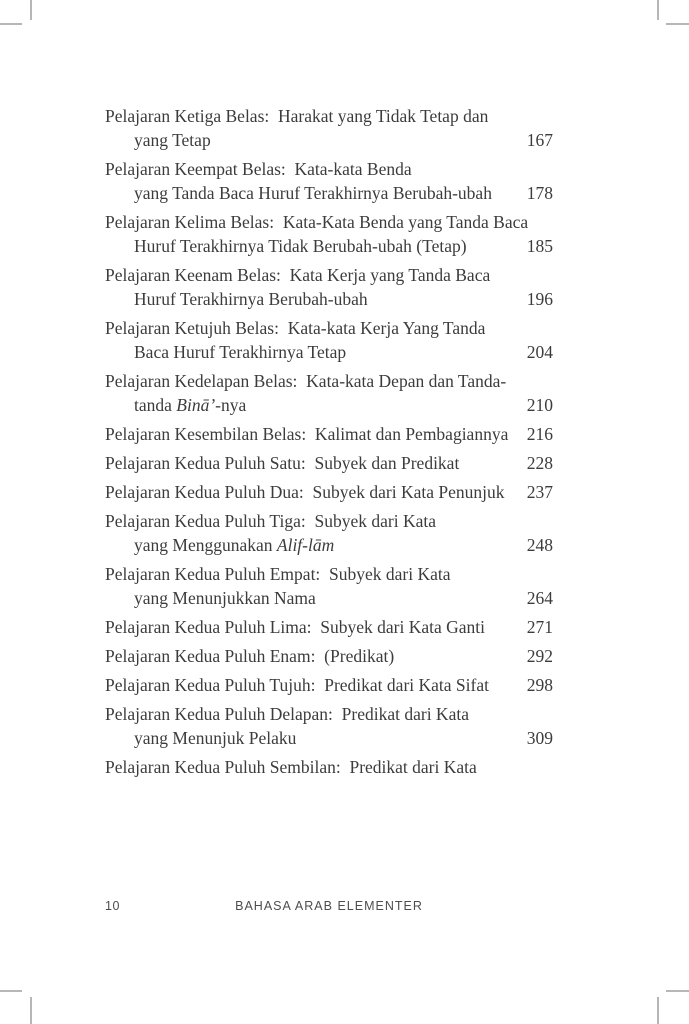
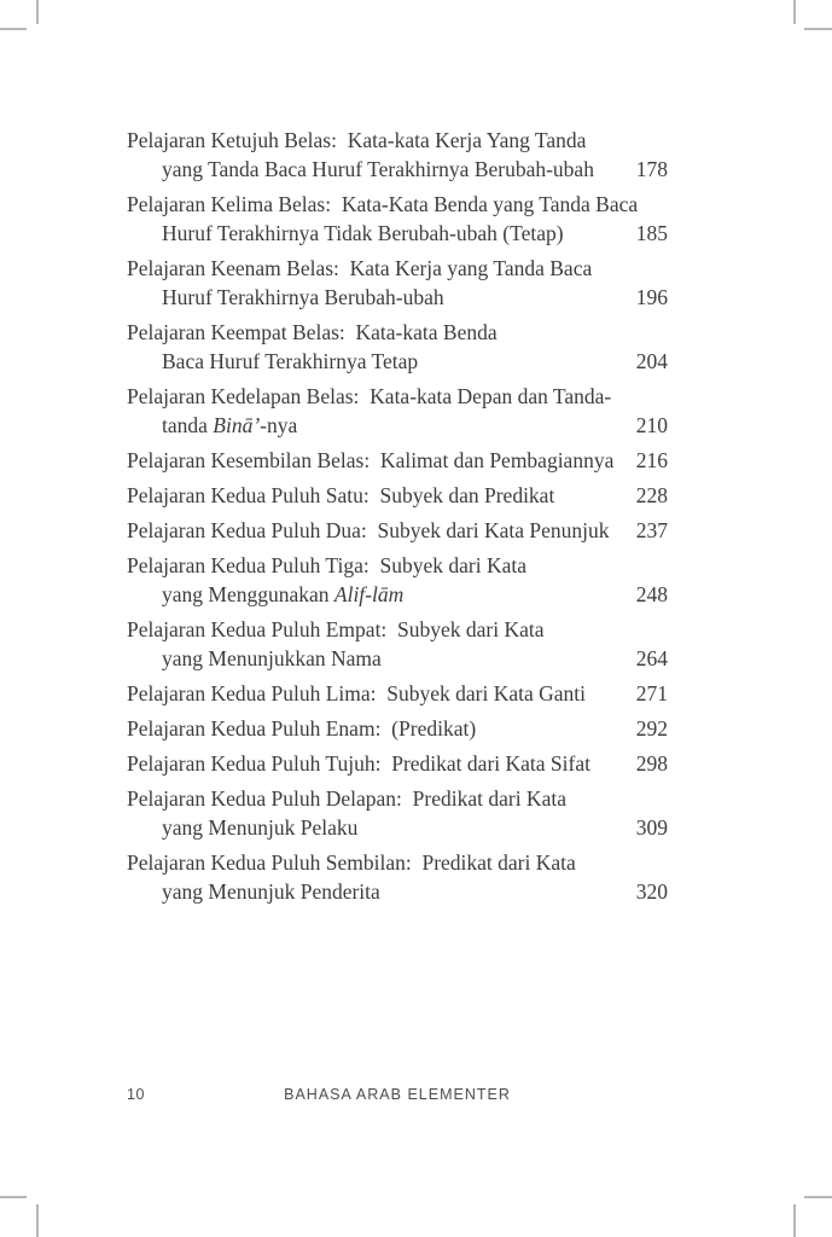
- Pelajaran Ketiga Belas: Harakat yang Tidak Tetap dan
- yang Tetap
- 167
- Pelajaran Keempat Belas: Kata-kata Benda
+ Pelajaran Ketujuh Belas: Kata-kata Kerja Yang Tanda
  yang Tanda Baca Huruf Terakhirnya Berubah-ubah
  178
  Pelajaran Kelima Belas: Kata-Kata Benda yang Tanda Baca
  Huruf Terakhirnya Tidak Berubah-ubah (Tetap)
  185
  Pelajaran Keenam Belas: Kata Kerja yang Tanda Baca
  Huruf Terakhirnya Berubah-ubah
  196
- Pelajaran Ketujuh Belas: Kata-kata Kerja Yang Tanda
+ Pelajaran Keempat Belas: Kata-kata Benda
  Baca Huruf Terakhirnya Tetap
  204
  Pelajaran Kedelapan Belas: Kata-kata Depan dan Tanda-
  tanda Binā’-nya
  210
  Pelajaran Kesembilan Belas: Kalimat dan Pembagiannya
  216
  Pelajaran Kedua Puluh Satu: Subyek dan Predikat
  228
  Pelajaran Kedua Puluh Dua: Subyek dari Kata Penunjuk
  237
  Pelajaran Kedua Puluh Tiga: Subyek dari Kata
  yang Menggunakan Alif-lām
  248
  Pelajaran Kedua Puluh Empat: Subyek dari Kata
  yang Menunjukkan Nama
  264
  Pelajaran Kedua Puluh Lima: Subyek dari Kata Ganti
  271
  Pelajaran Kedua Puluh Enam: (Predikat)
  292
  Pelajaran Kedua Puluh Tujuh: Predikat dari Kata Sifat
  298
  Pelajaran Kedua Puluh Delapan: Predikat dari Kata
  yang Menunjuk Pelaku
  309
  Pelajaran Kedua Puluh Sembilan: Predikat dari Kata
+ yang Menunjuk Penderita
+ 320
  10
  BAHASA ARAB ELEMENTER
